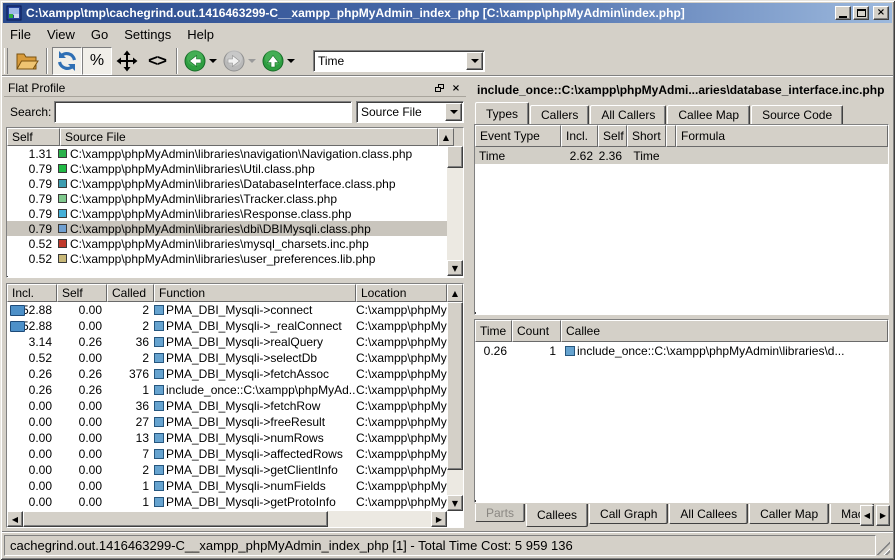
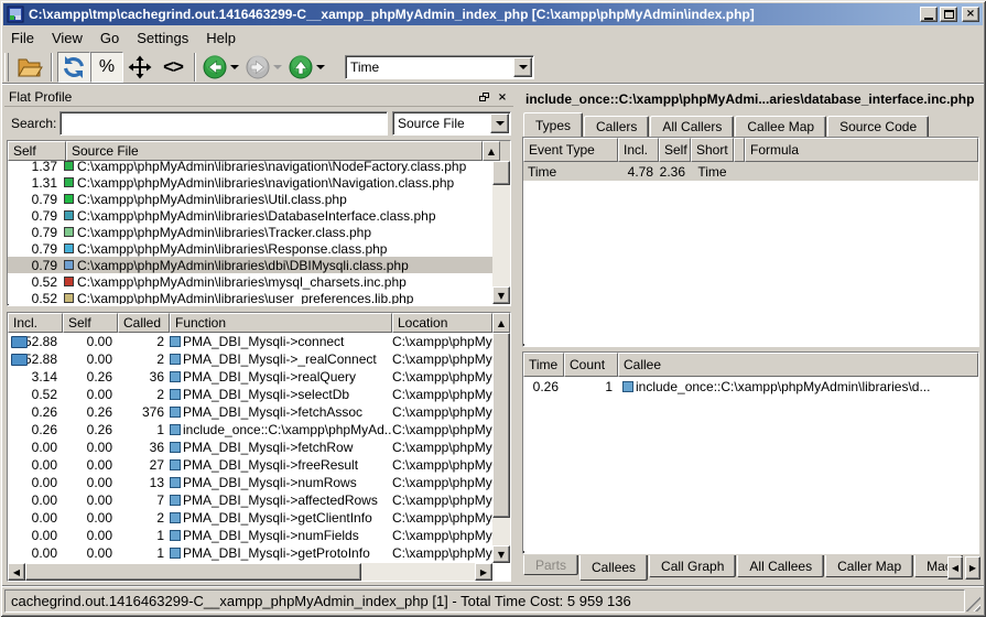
  C:\xampp\tmp\cachegrind.out.1416463299-C__xampp_phpMyAdmin_index_php [C:\xampp\phpMyAdmin\index.php]
  ×
  File
  View
  Go
  Settings
  Help
  %
  <>
  Time
  Flat Profile
  ×
  Search:
  Source File
  Self
  Source File
  ▲
+ 1.37
+ C:\xampp\phpMyAdmin\libraries\navigation\NodeFactory.class.php
  1.31
  C:\xampp\phpMyAdmin\libraries\navigation\Navigation.class.php
  0.79
  C:\xampp\phpMyAdmin\libraries\Util.class.php
  0.79
  C:\xampp\phpMyAdmin\libraries\DatabaseInterface.class.php
  0.79
  C:\xampp\phpMyAdmin\libraries\Tracker.class.php
  0.79
  C:\xampp\phpMyAdmin\libraries\Response.class.php
  0.79
  C:\xampp\phpMyAdmin\libraries\dbi\DBIMysqli.class.php
  0.52
  C:\xampp\phpMyAdmin\libraries\mysql_charsets.inc.php
  0.52
  C:\xampp\phpMyAdmin\libraries\user_preferences.lib.php
  ▼
  Incl.
  Self
  Called
  Function
  Location
  ▲
  52.88
  0.00
  2
  PMA_DBI_Mysqli->connect
  C:\xampp\phpMy
  52.88
  0.00
  2
  PMA_DBI_Mysqli->_realConnect
  C:\xampp\phpMy
  3.14
  0.26
  36
  PMA_DBI_Mysqli->realQuery
  C:\xampp\phpMy
  0.52
  0.00
  2
  PMA_DBI_Mysqli->selectDb
  C:\xampp\phpMy
  0.26
  0.26
  376
  PMA_DBI_Mysqli->fetchAssoc
  C:\xampp\phpMy
  0.26
  0.26
  1
  include_once::C:\xampp\phpMyAd..
  C:\xampp\phpMy
  0.00
  0.00
  36
  PMA_DBI_Mysqli->fetchRow
  C:\xampp\phpMy
  0.00
  0.00
  27
  PMA_DBI_Mysqli->freeResult
  C:\xampp\phpMy
  0.00
  0.00
  13
  PMA_DBI_Mysqli->numRows
  C:\xampp\phpMy
  0.00
  0.00
  7
  PMA_DBI_Mysqli->affectedRows
  C:\xampp\phpMy
  0.00
  0.00
  2
  PMA_DBI_Mysqli->getClientInfo
  C:\xampp\phpMy
  0.00
  0.00
  1
  PMA_DBI_Mysqli->numFields
  C:\xampp\phpMy
  0.00
  0.00
  1
  PMA_DBI_Mysqli->getProtoInfo
  C:\xampp\phpMy
  ▼
  ◀
  ▶
  include_once::C:\xampp\phpMyAdmi...aries\database_interface.inc.php
  Types
  Callers
  All Callers
  Callee Map
  Source Code
  Event Type
  Incl.
  Self
  Short
  Formula
  Time
- 2.62
+ 4.78
  2.36
  Time
  Time
  Count
  Callee
  0.26
  1
  include_once::C:\xampp\phpMyAdmin\libraries\d...
  Parts
  Callees
  Call Graph
  All Callees
  Caller Map
  ◀
  ▶
  cachegrind.out.1416463299-C__xampp_phpMyAdmin_index_php [1] - Total Time Cost: 5 959 136
